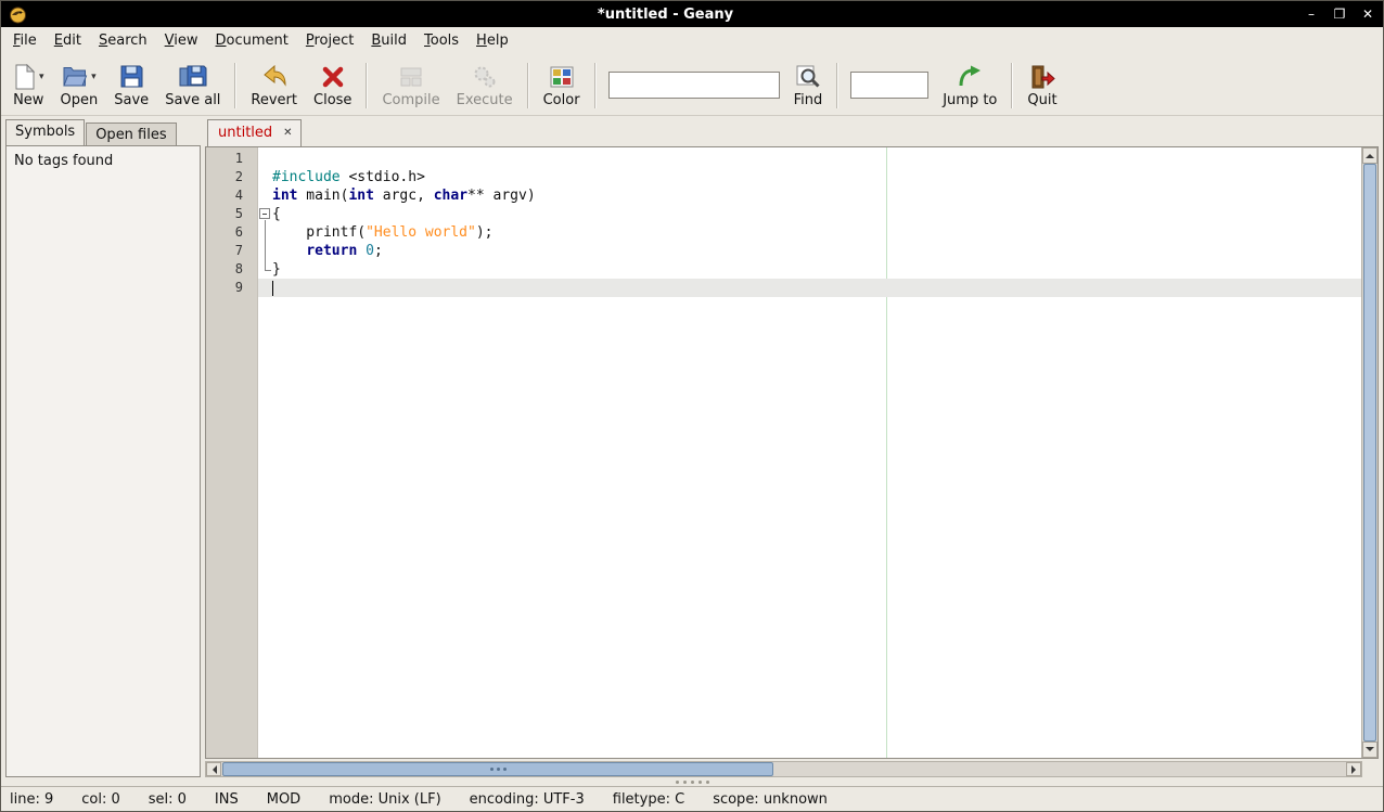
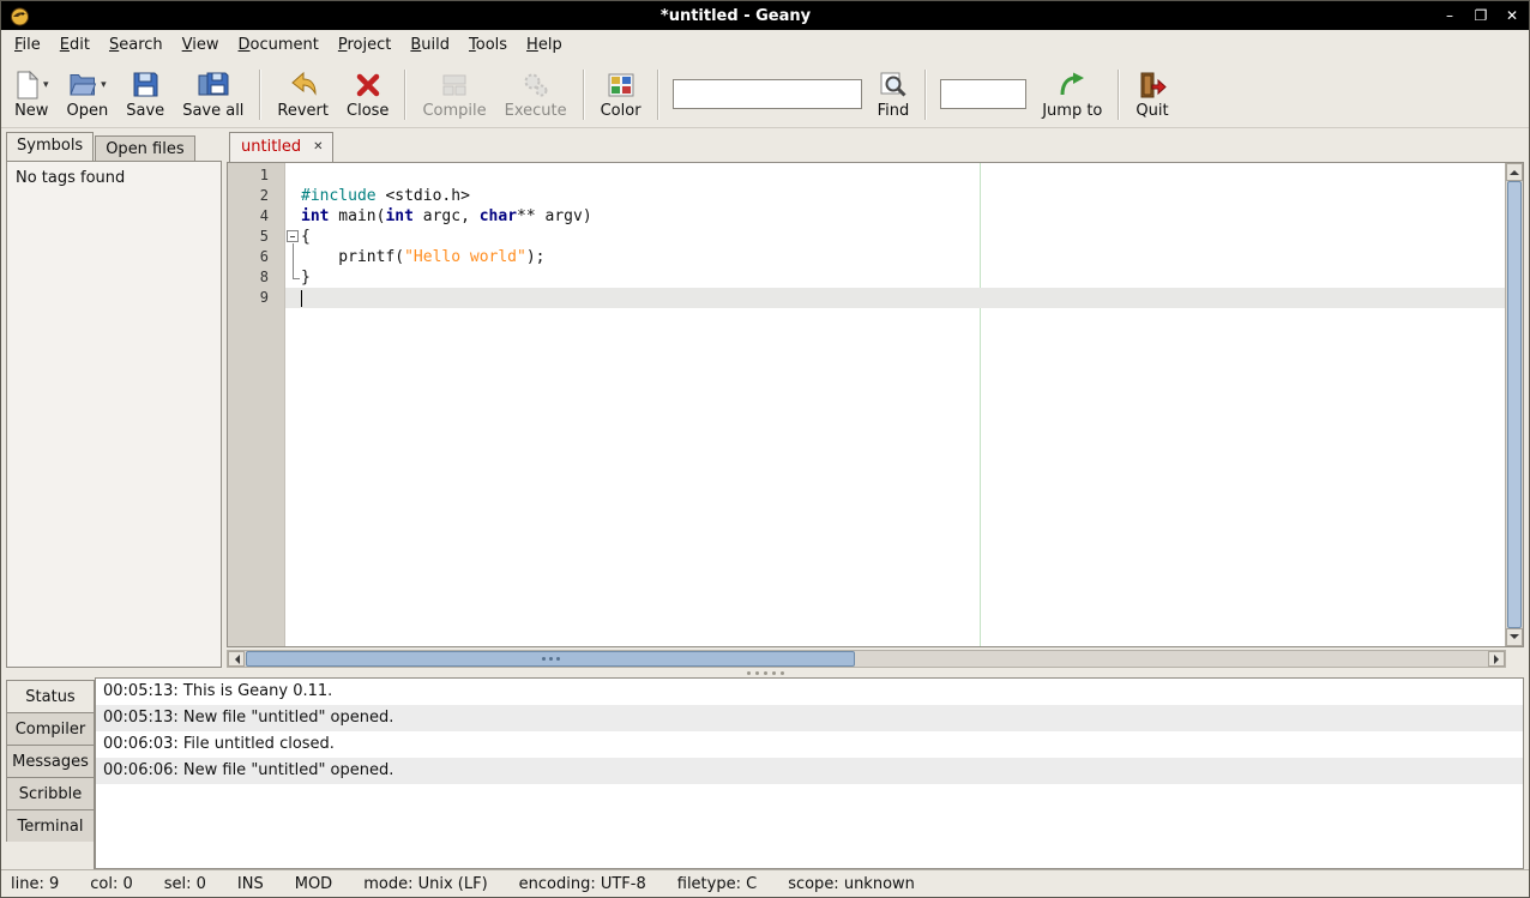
  *untitled - Geany
  –
  ❐
  ✕
  File
  Edit
  Search
  View
  Document
  Project
  Build
  Tools
  Help
  ▾
  New
  ▾
  Open
  Save
  Save all
  Revert
  Close
  Compile
  Execute
  Color
  Find
  Jump to
  Quit
  Symbols
  Open files
  No tags found
  untitled
  ✕
  1
  2
  #include <stdio.h>
  4
  int main(int argc, char** argv)
  5
  {
  6
  printf("Hello world");
- 7
- return 0;
  8
  }
  9
+ Status
+ Compiler
+ Messages
+ Scribble
+ Terminal
+ 00:05:13: This is Geany 0.11.
+ 00:05:13: New file "untitled" opened.
+ 00:06:03: File untitled closed.
+ 00:06:06: New file "untitled" opened.
  line: 9
  col: 0
  sel: 0
  INS
  MOD
  mode: Unix (LF)
- encoding: UTF-3
+ encoding: UTF-8
  filetype: C
  scope: unknown
